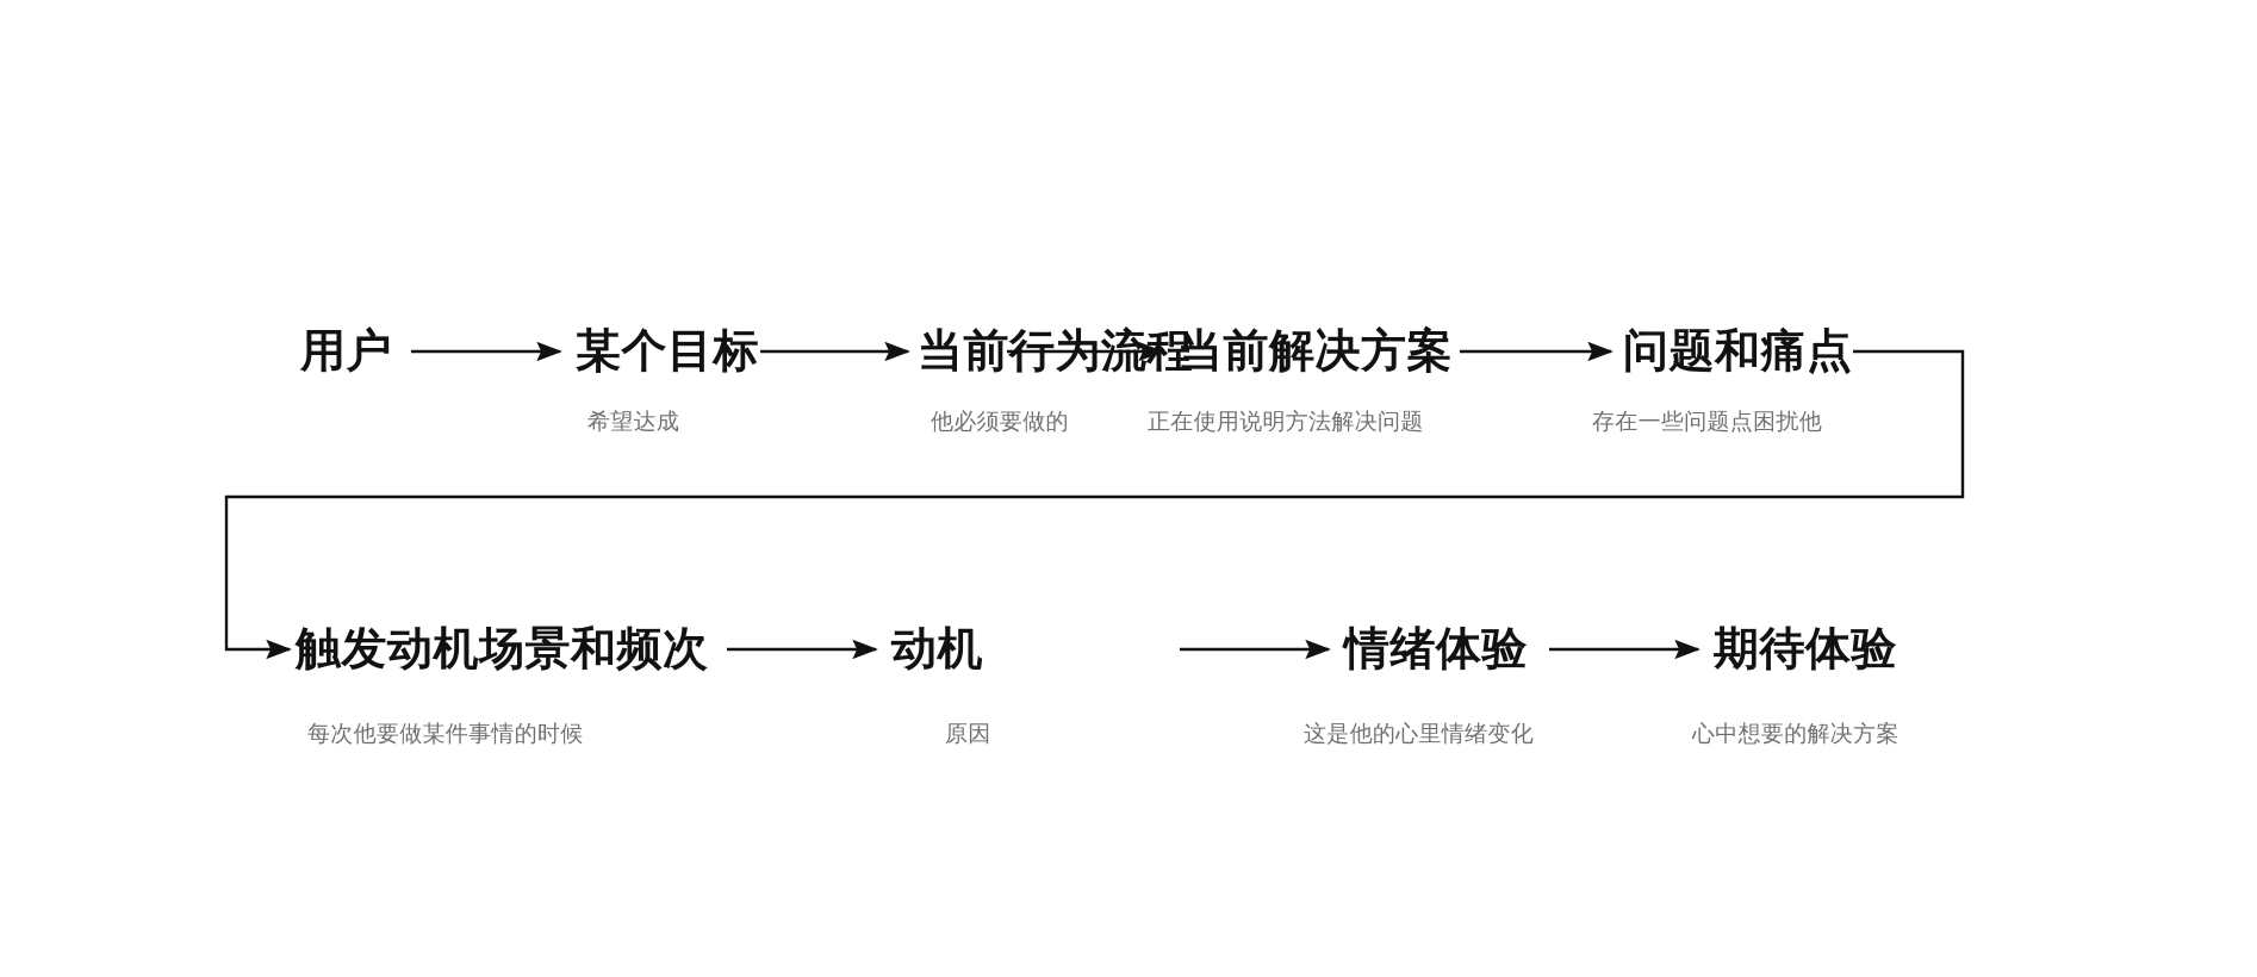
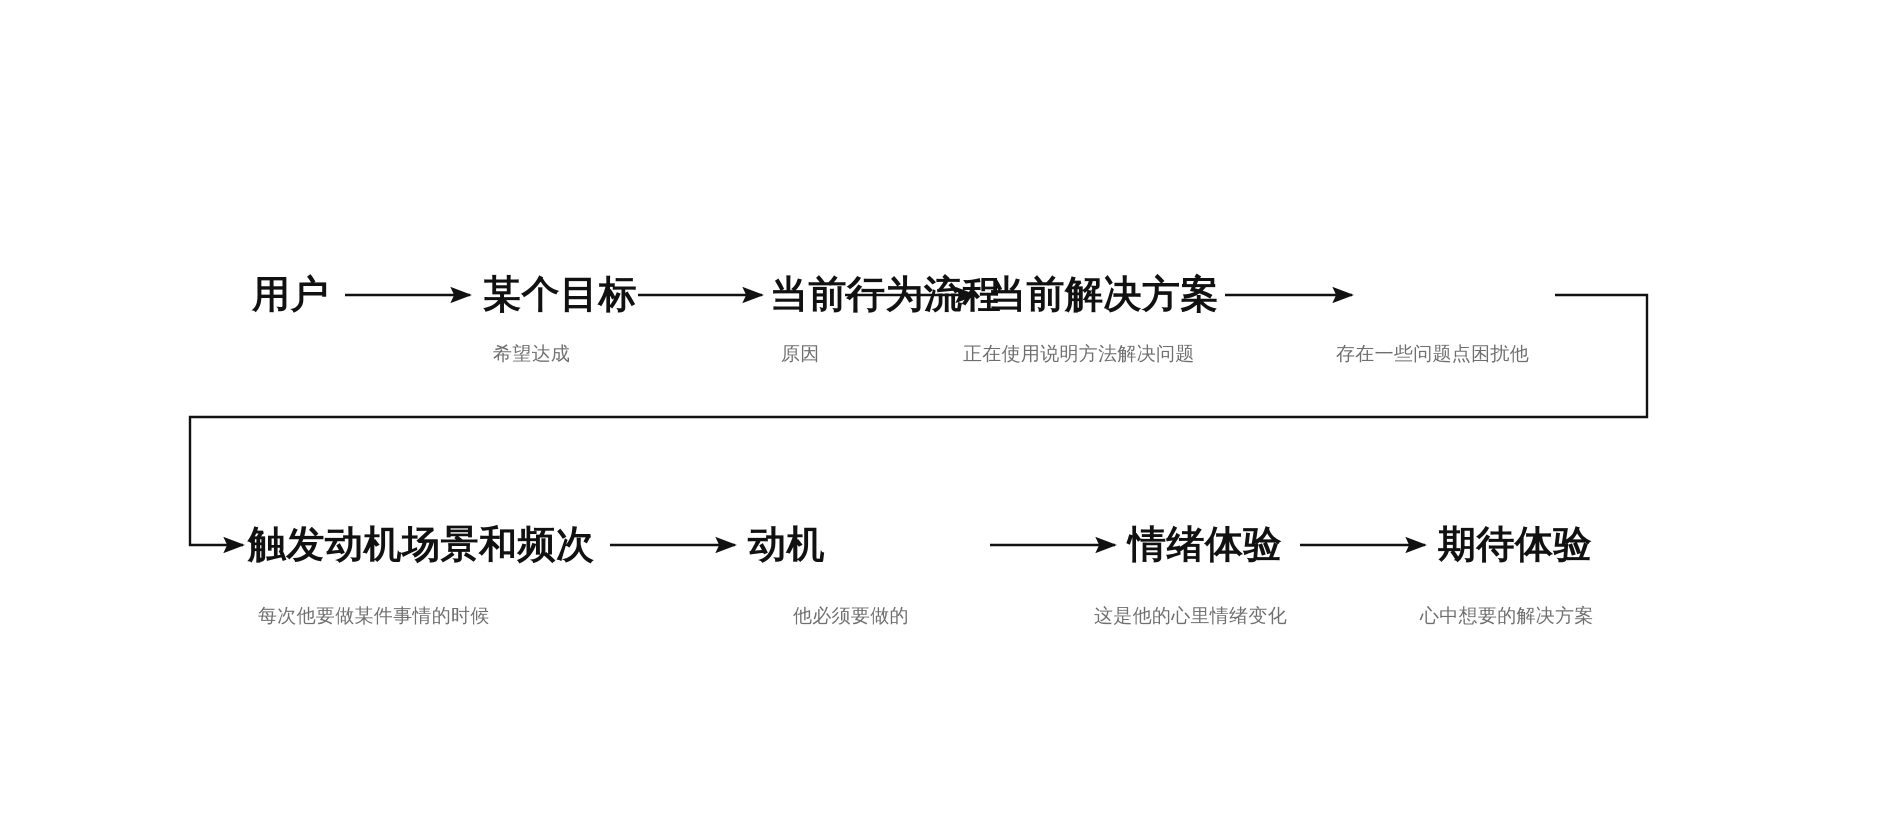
  用户
  某个目标
  希望达成
  当前行为流程
- 他必须要做的
+ 原因
  当前解决方案
  正在使用说明方法解决问题
- 问题和痛点
  存在一些问题点困扰他
  触发动机场景和频次
  每次他要做某件事情的时候
  动机
- 原因
+ 他必须要做的
  情绪体验
  这是他的心里情绪变化
  期待体验
  心中想要的解决方案
